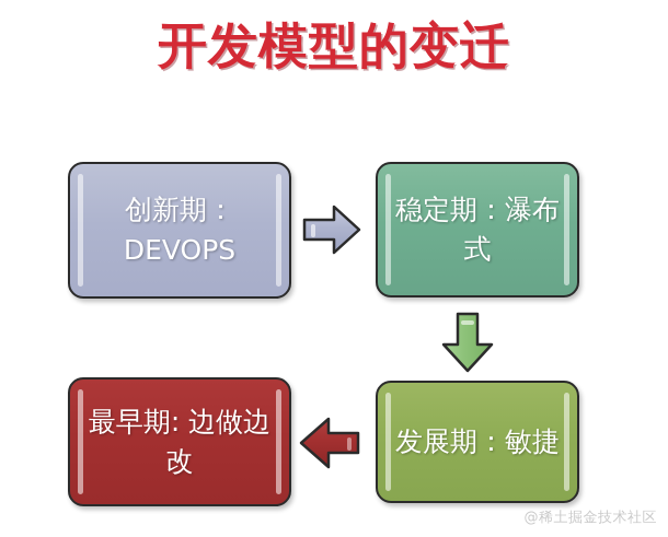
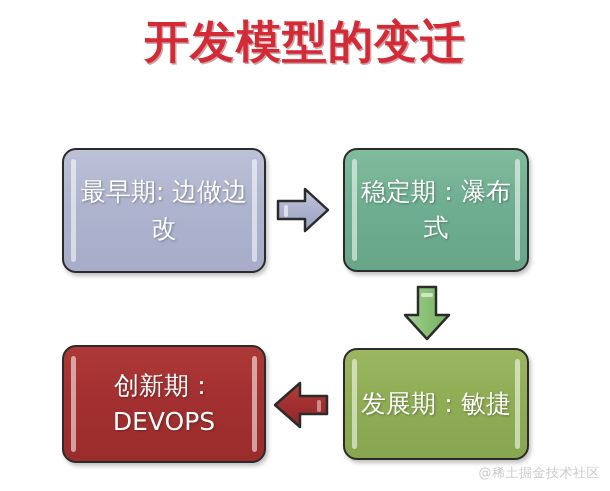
  开发模型的变迁
- 创新期：DEVOPS
+ 最早期: 边做边改
  稳定期：瀑布式
  发展期：敏捷
- 最早期: 边做边改
+ 创新期：DEVOPS
  @稀土掘金技术社区
